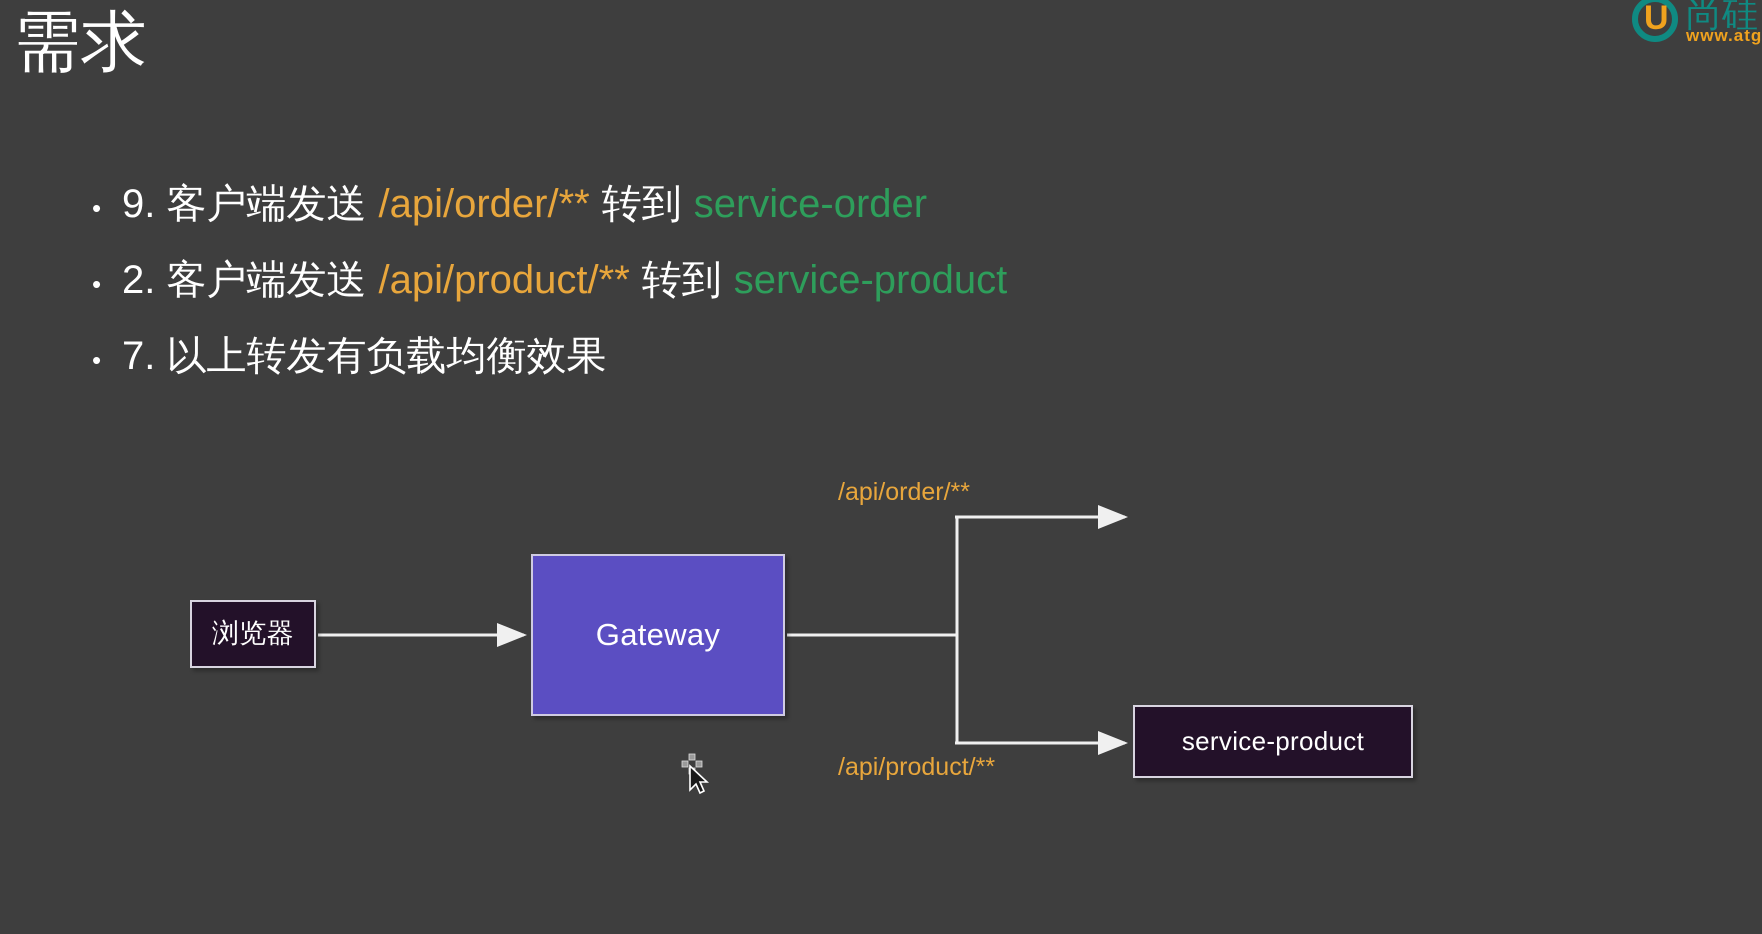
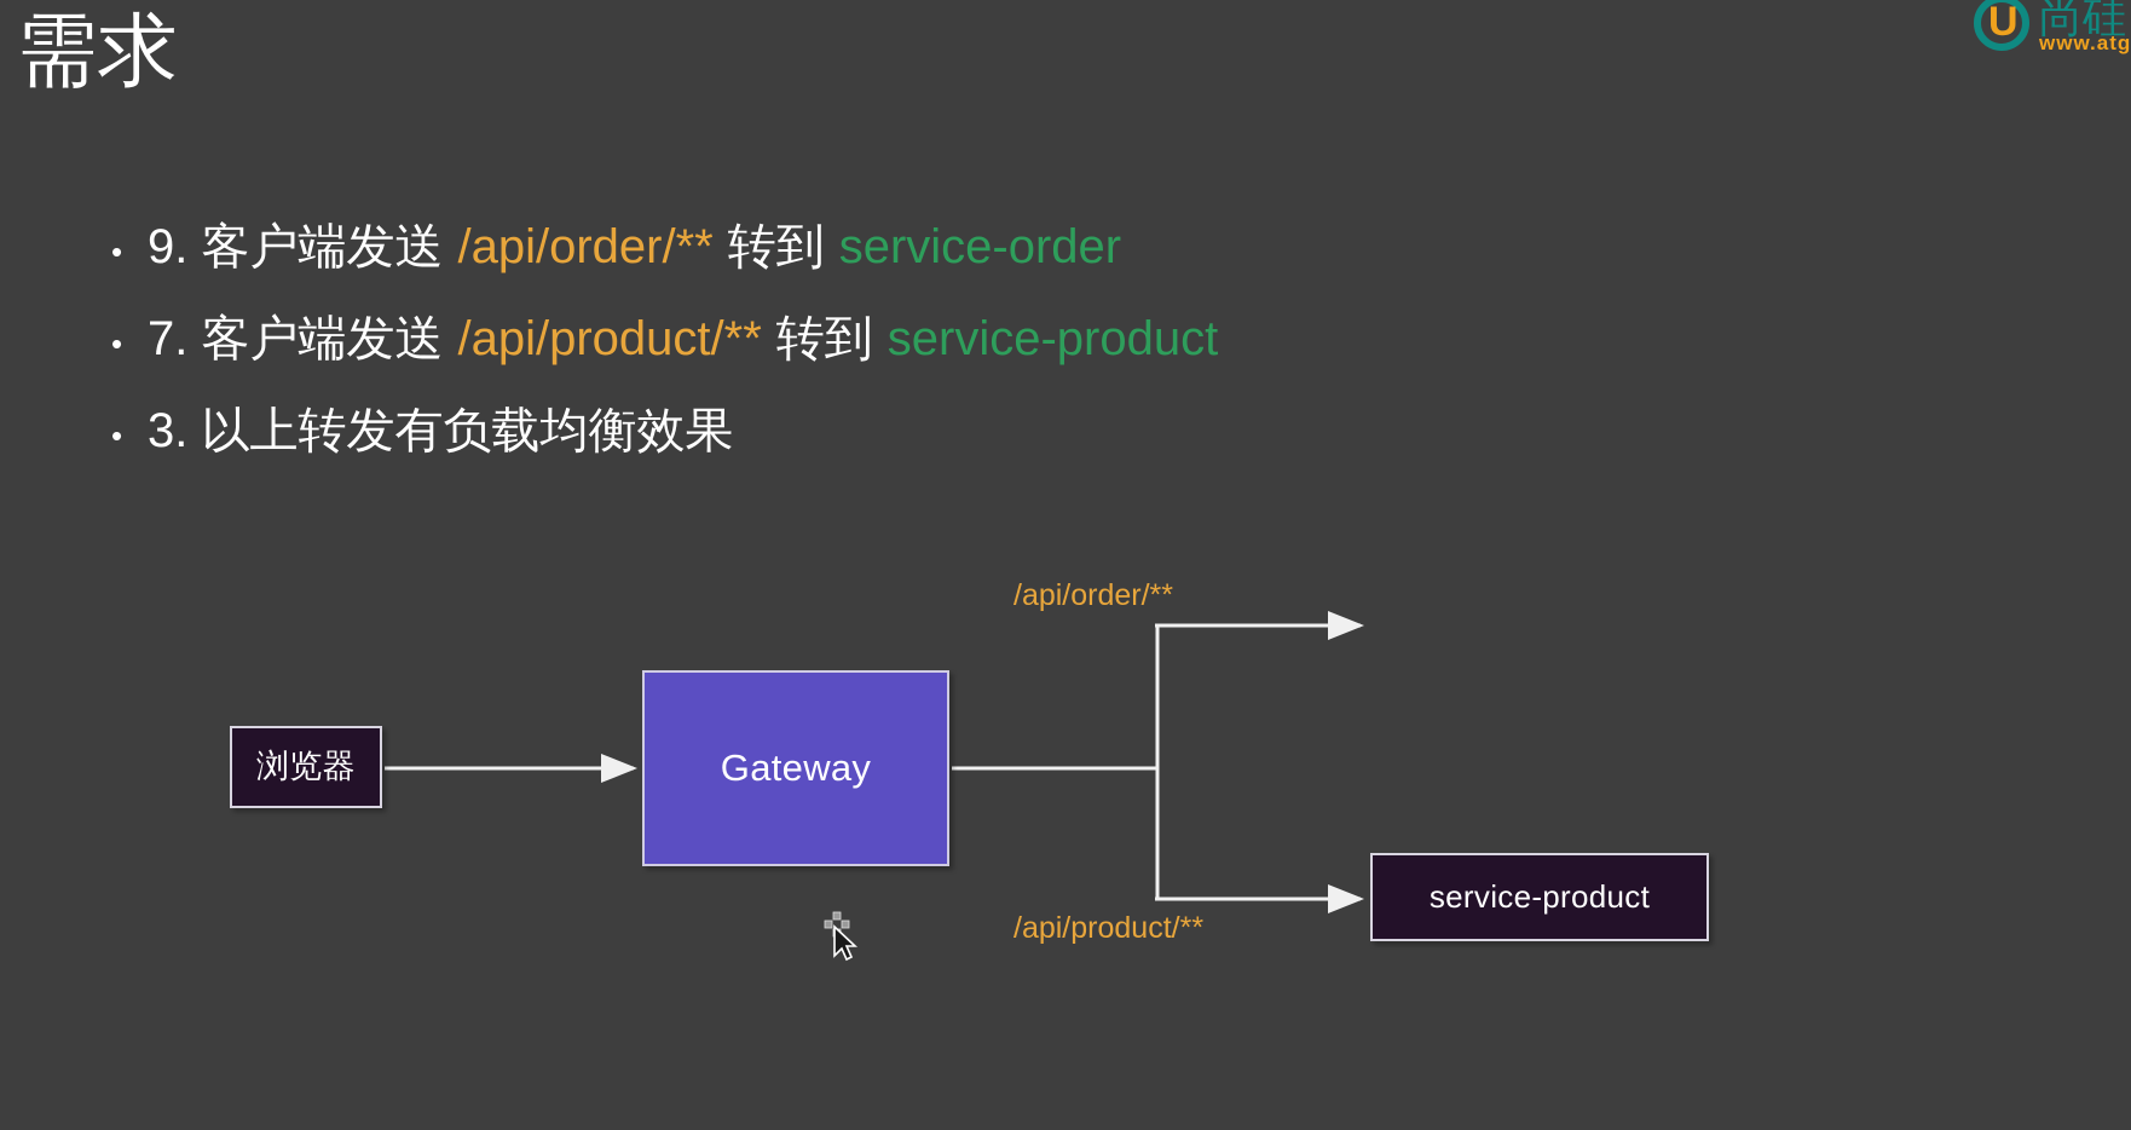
  需求
  U
  尚硅
  www.atg
  •
  9. 客户端发送 /api/order/** 转到 service-order
  •
- 2. 客户端发送 /api/product/** 转到 service-product
+ 7. 客户端发送 /api/product/** 转到 service-product
  •
- 7. 以上转发有负载均衡效果
+ 3. 以上转发有负载均衡效果
  浏览器
  Gateway
  service-product
  /api/order/**
  /api/product/**
